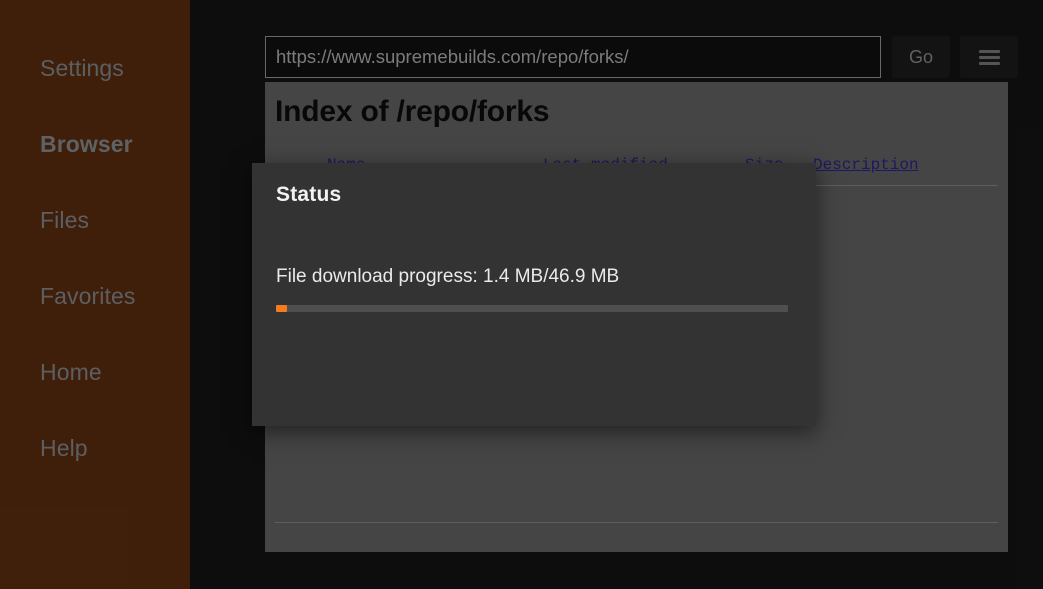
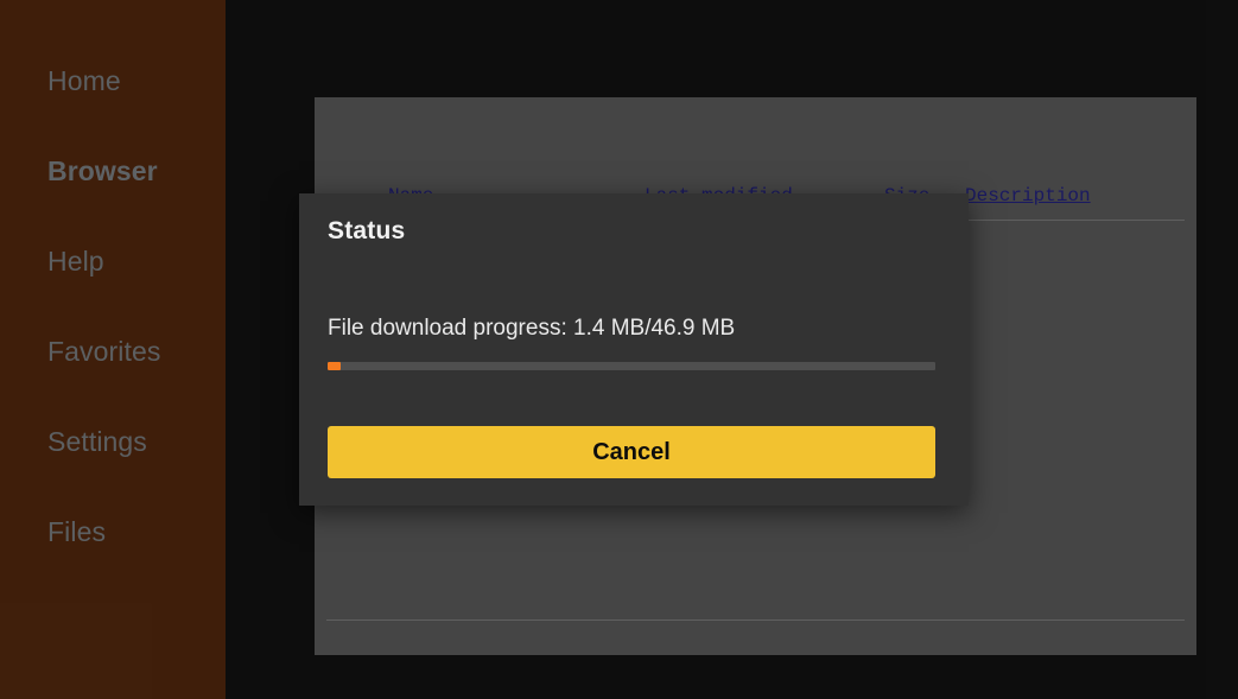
- Settings
+ Home
  Browser
- Files
+ Help
  Favorites
- Home
+ Settings
- Help
+ Files
- https://www.supremebuilds.com/repo/forks/
- Go
- Index of /repo/forks
  Description
  Status
  File download progress: 1.4 MB/46.9 MB
+ Cancel
